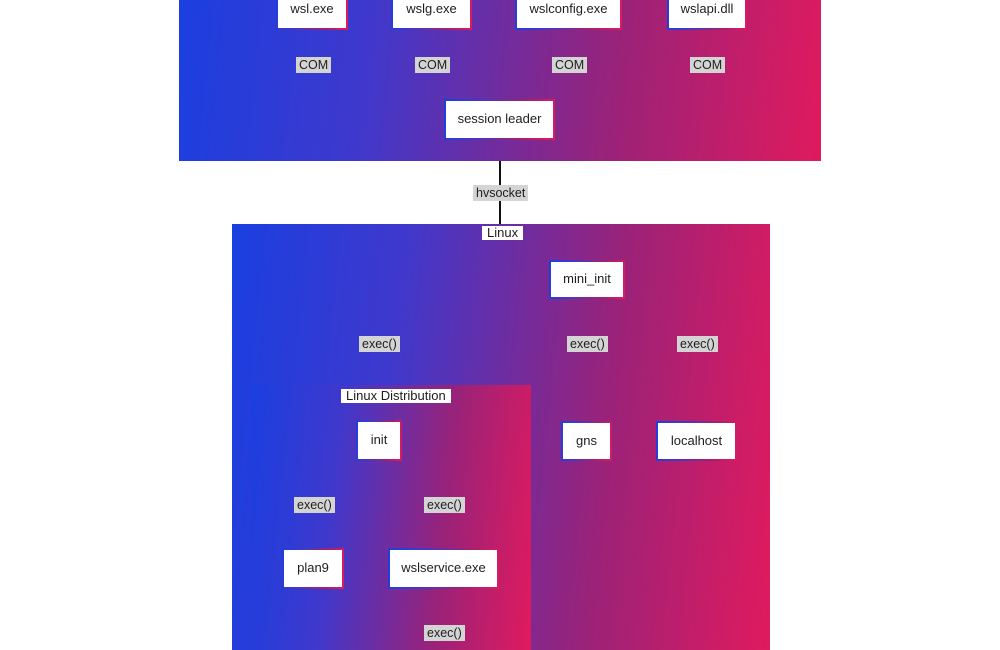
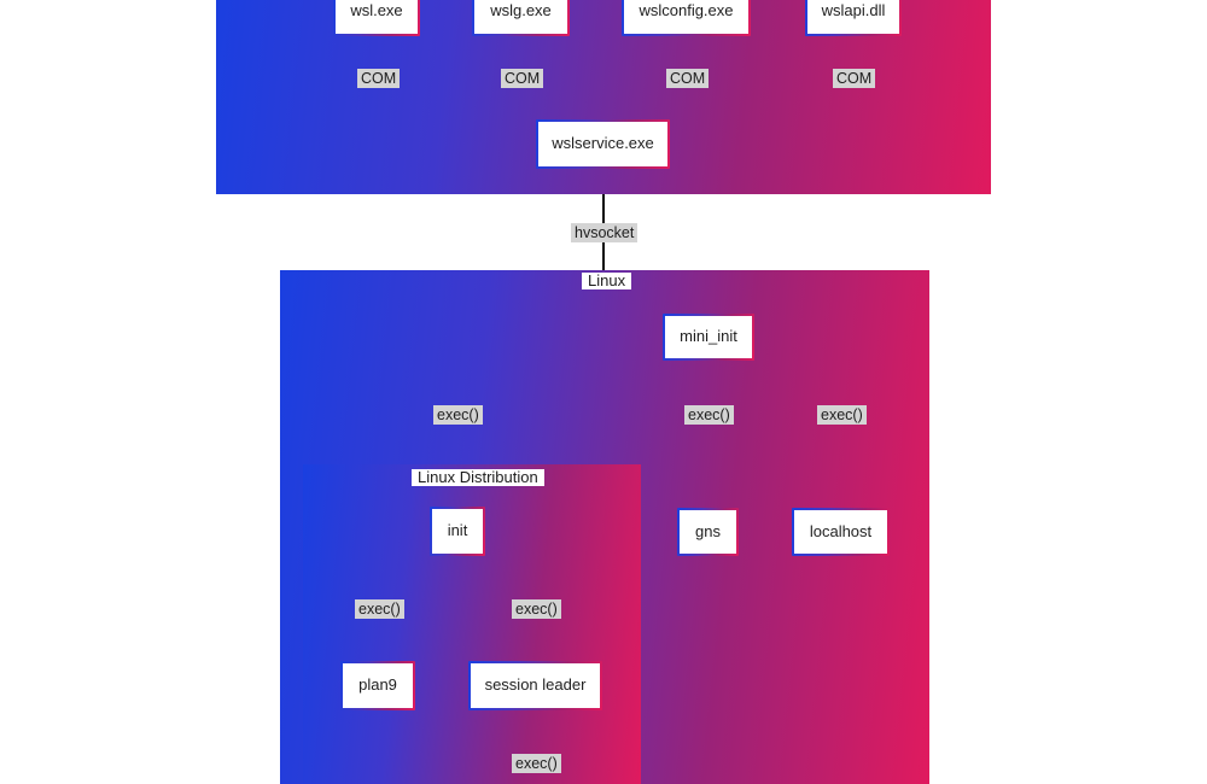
  Linux
  Linux Distribution
  wsl.exe
  wslg.exe
  wslconfig.exe
  wslapi.dll
- session leader
+ wslservice.exe
  mini_init
  init
  gns
  localhost
  plan9
- wslservice.exe
+ session leader
  COM
  COM
  COM
  COM
  hvsocket
  exec()
  exec()
  exec()
  exec()
  exec()
  exec()
